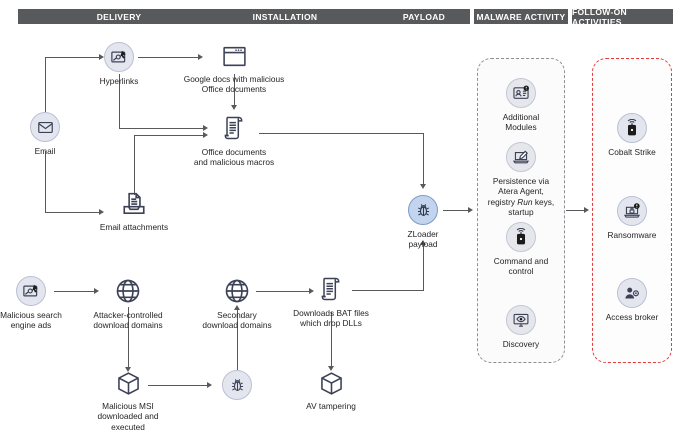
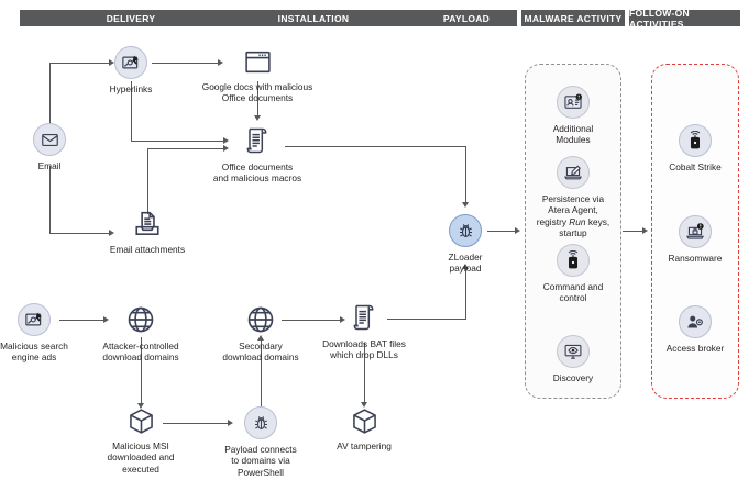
  DELIVERY
  INSTALLATION
  PAYLOAD
  MALWARE ACTIVITY
  FOLLOW-ON ACTIVITIES
  Email
  Hyperlinks
  Email attachments
  Malicious search
  engine ads
  Attacker-controlled
  download domains
  Malicious MSI
  downloaded and
  executed
  Google docs with malicious
  Office documents
  Office documents
  and malicious macros
  Secondary
  download domains
  Downloads BAT files
  which drop DLLs
+ Payload connects
+ to domains via
+ PowerShell
  AV tampering
  ZLoader
  payload
  Additional
  Modules
  Persistence via
  Atera Agent,
  registry Run keys,
  startup
  Command and
  control
  Discovery
  Cobalt Strike
  Ransomware
  Access broker
